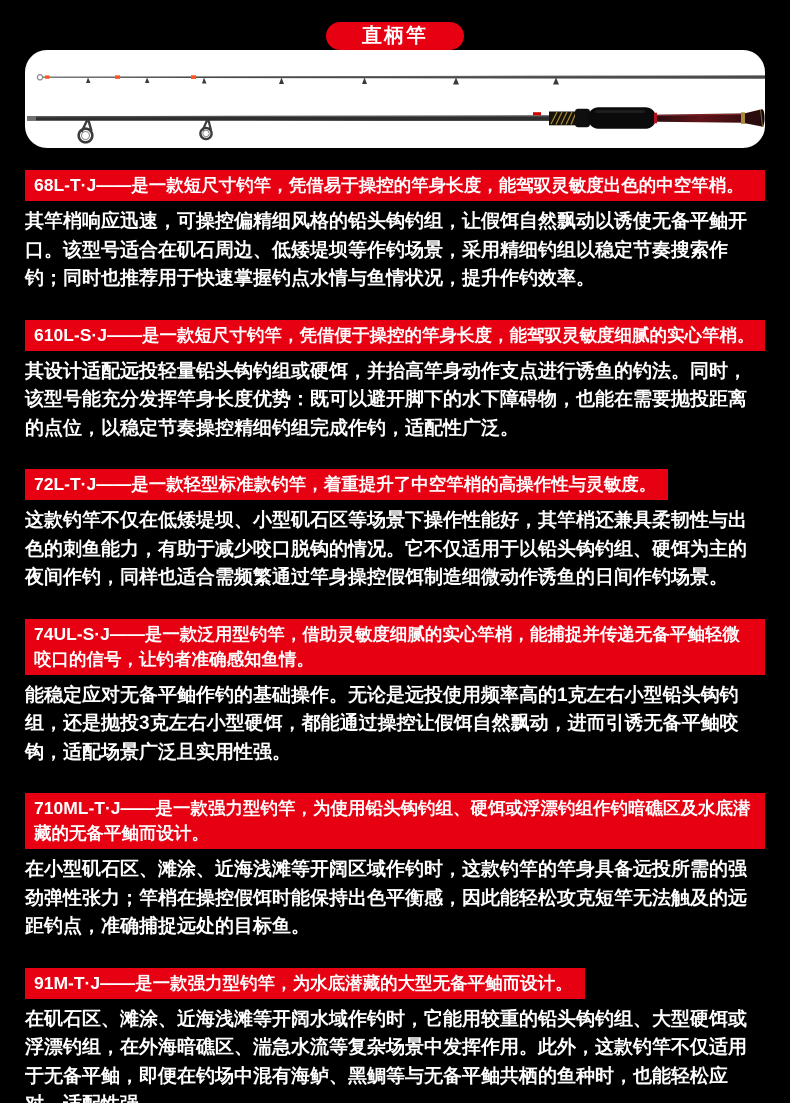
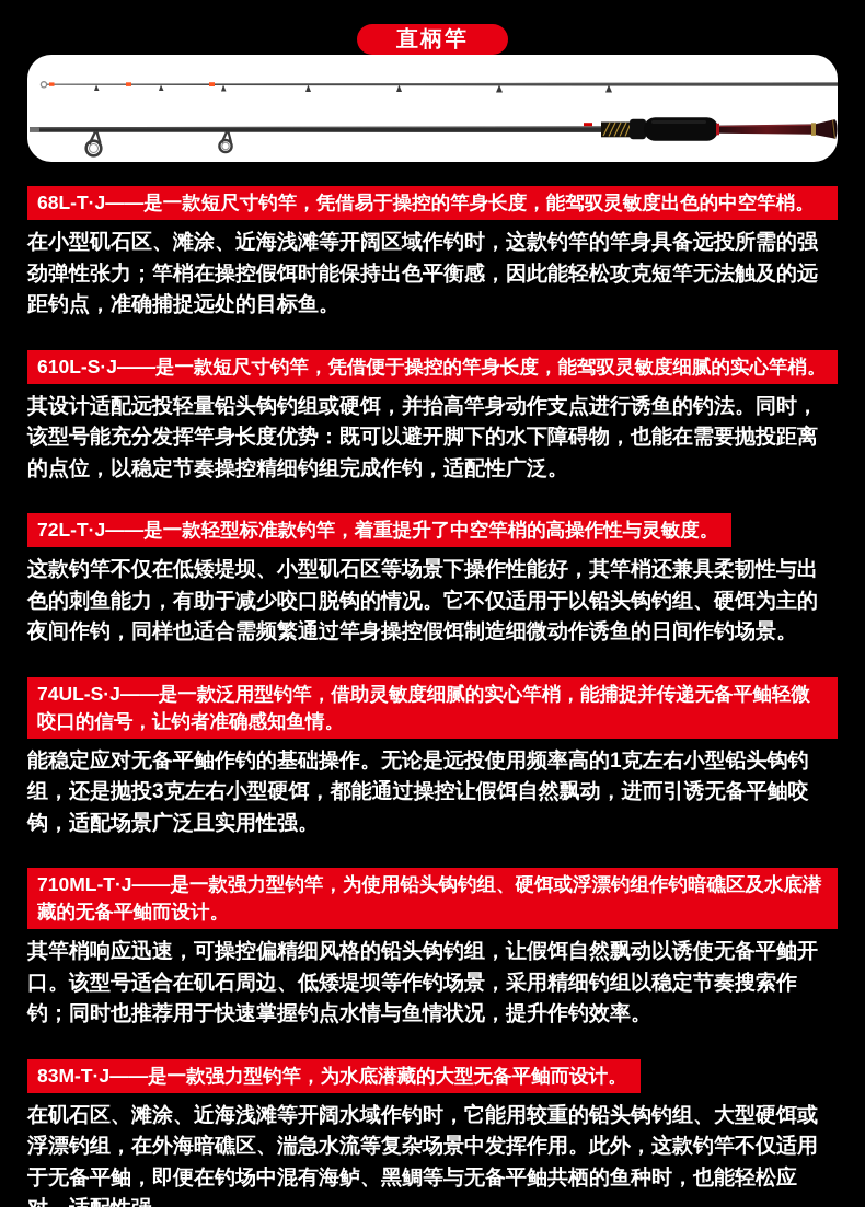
  直柄竿
  68L-T·J——是一款短尺寸钓竿，凭借易于操控的竿身长度，能驾驭灵敏度出色的中空竿梢。
- 其竿梢响应迅速，可操控偏精细风格的铅头钩钓组，让假饵自然飘动以诱使无备平鲉开口。该型号适合在矶石周边、低矮堤坝等作钓场景，采用精细钓组以稳定节奏搜索作钓；同时也推荐用于快速掌握钓点水情与鱼情状况，提升作钓效率。
+ 在小型矶石区、滩涂、近海浅滩等开阔区域作钓时，这款钓竿的竿身具备远投所需的强劲弹性张力；竿梢在操控假饵时能保持出色平衡感，因此能轻松攻克短竿无法触及的远距钓点，准确捕捉远处的目标鱼。
  610L-S·J——是一款短尺寸钓竿，凭借便于操控的竿身长度，能驾驭灵敏度细腻的实心竿梢。
  其设计适配远投轻量铅头钩钓组或硬饵，并抬高竿身动作支点进行诱鱼的钓法。同时，该型号能充分发挥竿身长度优势：既可以避开脚下的水下障碍物，也能在需要抛投距离的点位，以稳定节奏操控精细钓组完成作钓，适配性广泛。
  72L-T·J——是一款轻型标准款钓竿，着重提升了中空竿梢的高操作性与灵敏度。
  这款钓竿不仅在低矮堤坝、小型矶石区等场景下操作性能好，其竿梢还兼具柔韧性与出色的刺鱼能力，有助于减少咬口脱钩的情况。它不仅适用于以铅头钩钓组、硬饵为主的夜间作钓，同样也适合需频繁通过竿身操控假饵制造细微动作诱鱼的日间作钓场景。
  74UL-S·J——是一款泛用型钓竿，借助灵敏度细腻的实心竿梢，能捕捉并传递无备平鲉轻微咬口的信号，让钓者准确感知鱼情。
  能稳定应对无备平鲉作钓的基础操作。无论是远投使用频率高的1克左右小型铅头钩钓组，还是抛投3克左右小型硬饵，都能通过操控让假饵自然飘动，进而引诱无备平鲉咬钩，适配场景广泛且实用性强。
  710ML-T·J——是一款强力型钓竿，为使用铅头钩钓组、硬饵或浮漂钓组作钓暗礁区及水底潜藏的无备平鲉而设计。
- 在小型矶石区、滩涂、近海浅滩等开阔区域作钓时，这款钓竿的竿身具备远投所需的强劲弹性张力；竿梢在操控假饵时能保持出色平衡感，因此能轻松攻克短竿无法触及的远距钓点，准确捕捉远处的目标鱼。
+ 其竿梢响应迅速，可操控偏精细风格的铅头钩钓组，让假饵自然飘动以诱使无备平鲉开口。该型号适合在矶石周边、低矮堤坝等作钓场景，采用精细钓组以稳定节奏搜索作钓；同时也推荐用于快速掌握钓点水情与鱼情状况，提升作钓效率。
- 91M-T·J——是一款强力型钓竿，为水底潜藏的大型无备平鲉而设计。
+ 83M-T·J——是一款强力型钓竿，为水底潜藏的大型无备平鲉而设计。
  在矶石区、滩涂、近海浅滩等开阔水域作钓时，它能用较重的铅头钩钓组、大型硬饵或浮漂钓组，在外海暗礁区、湍急水流等复杂场景中发挥作用。此外，这款钓竿不仅适用于无备平鲉，即便在钓场中混有海鲈、黑鲷等与无备平鲉共栖的鱼种时，也能轻松应
